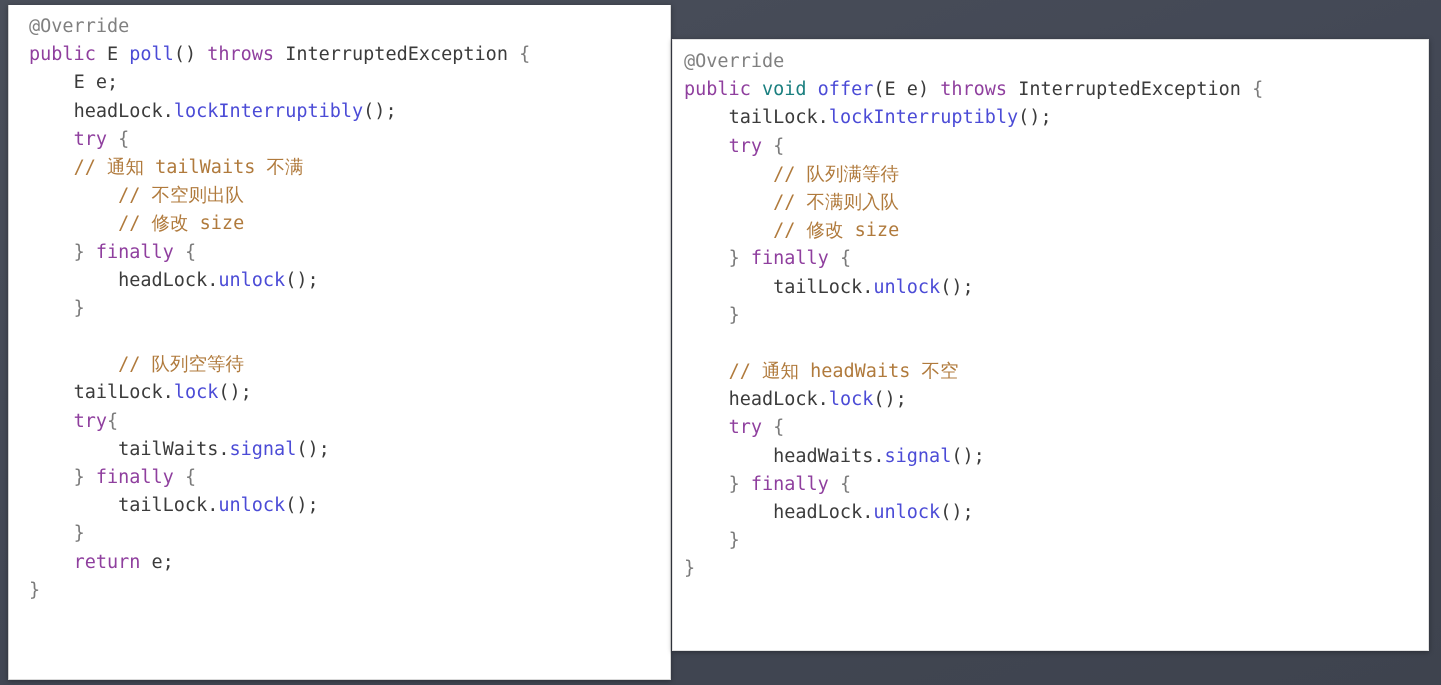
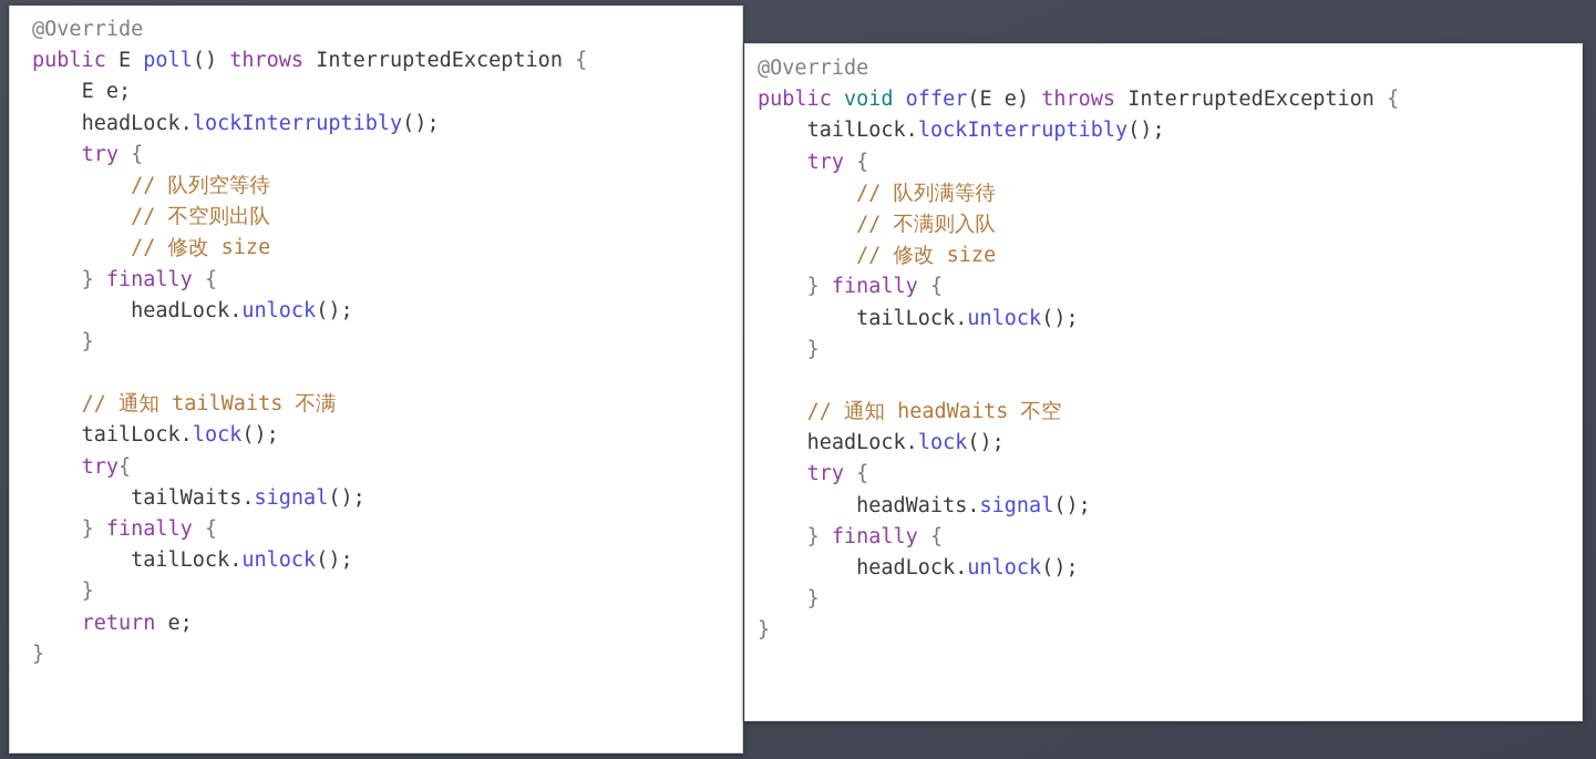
  @Override
  public E poll() throws InterruptedException {
  E e;
  headLock.lockInterruptibly();
  try {
- // 通知 tailWaits 不满
+ // 队列空等待
  // 不空则出队
  // 修改 size
  } finally {
  headLock.unlock();
  }
- // 队列空等待
+ // 通知 tailWaits 不满
  tailLock.lock();
  try{
  tailWaits.signal();
  } finally {
  tailLock.unlock();
  }
  return e;
  }
  @Override
  public void offer(E e) throws InterruptedException {
  tailLock.lockInterruptibly();
  try {
  // 队列满等待
  // 不满则入队
  // 修改 size
  } finally {
  tailLock.unlock();
  }
  // 通知 headWaits 不空
  headLock.lock();
  try {
  headWaits.signal();
  } finally {
  headLock.unlock();
  }
  }
